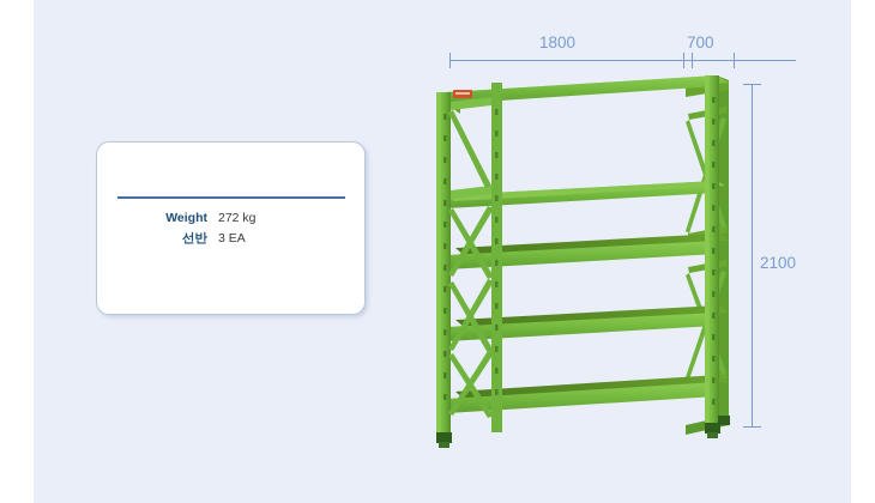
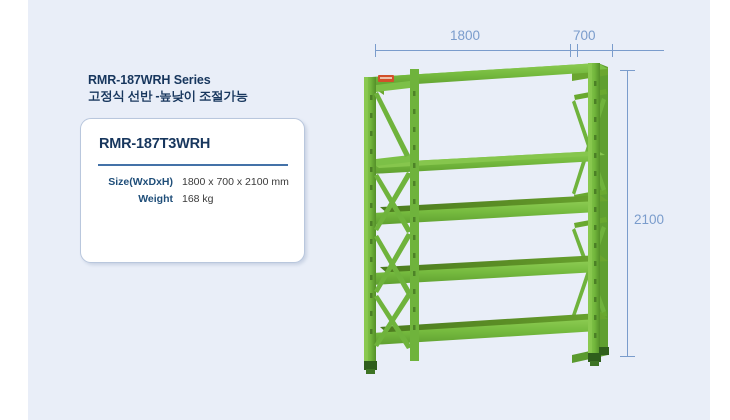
+ RMR-187WRH Series
+ 고정식 선반 -높낮이 조절가능
+ RMR-187T3WRH
+ Size(WxDxH)	1800 x 700 x 2100 mm
- Weight	272 kg
+ Weight	168 kg
- 선반	3 EA
  1800
  700
  2100
